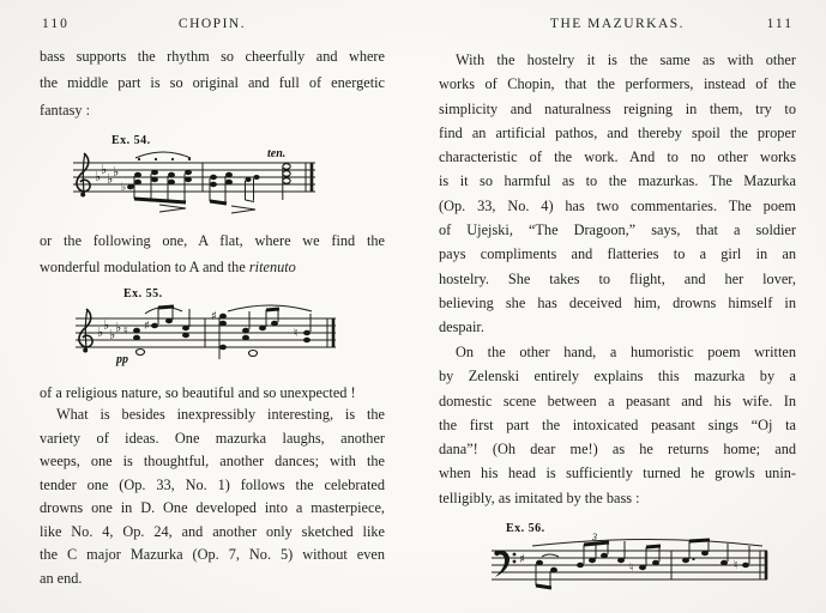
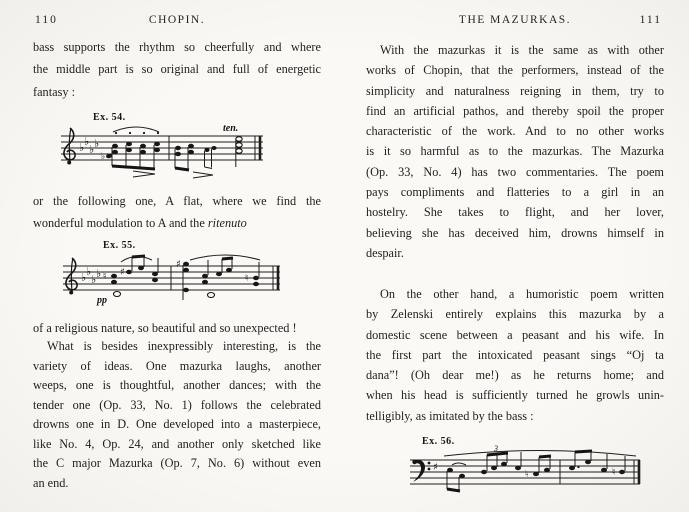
  110
  CHOPIN.
  bass supports the rhythm so cheerfully and where
  the middle part is so original and full of energetic
  fantasy :
  Ex. 54.
  ♭
  ♭
  ♭
  ♭
  ♭
  ten.
  or the following one, A flat, where we find the
  wonderful modulation to A and the ritenuto
  Ex. 55.
  ♭
  ♭
  ♭
  ♭
  pp
  ♮
  ♯
  ♯
  ♮
  of a religious nature, so beautiful and so unexpected !
  What is besides inexpressibly interesting, is the
  variety of ideas. One mazurka laughs, another
  weeps, one is thoughtful, another dances; with the
  tender one (Op. 33, No. 1) follows the celebrated
  drowns one in D. One developed into a masterpiece,
  like No. 4, Op. 24, and another only sketched like
- the C major Mazurka (Op. 7, No. 5) without even
+ the C major Mazurka (Op. 7, No. 6) without even
  an end.
  THE MAZURKAS.
  111
- With the hostelry it is the same as with other
+ With the mazurkas it is the same as with other
  works of Chopin, that the performers, instead of the
  simplicity and naturalness reigning in them, try to
  find an artificial pathos, and thereby spoil the proper
  characteristic of the work. And to no other works
  is it so harmful as to the mazurkas. The Mazurka
  (Op. 33, No. 4) has two commentaries. The poem
- of Ujejski, “The Dragoon,” says, that a soldier
  pays compliments and flatteries to a girl in an
  hostelry. She takes to flight, and her lover,
  believing she has deceived him, drowns himself in
  despair.
  On the other hand, a humoristic poem written
  by Zelenski entirely explains this mazurka by a
  domestic scene between a peasant and his wife. In
  the first part the intoxicated peasant sings “Oj ta
  dana”! (Oh dear me!) as he returns home; and
  when his head is sufficiently turned he growls unin-
  telligibly, as imitated by the bass :
  Ex. 56.
  ♯
  3
  ♮
  ♮
